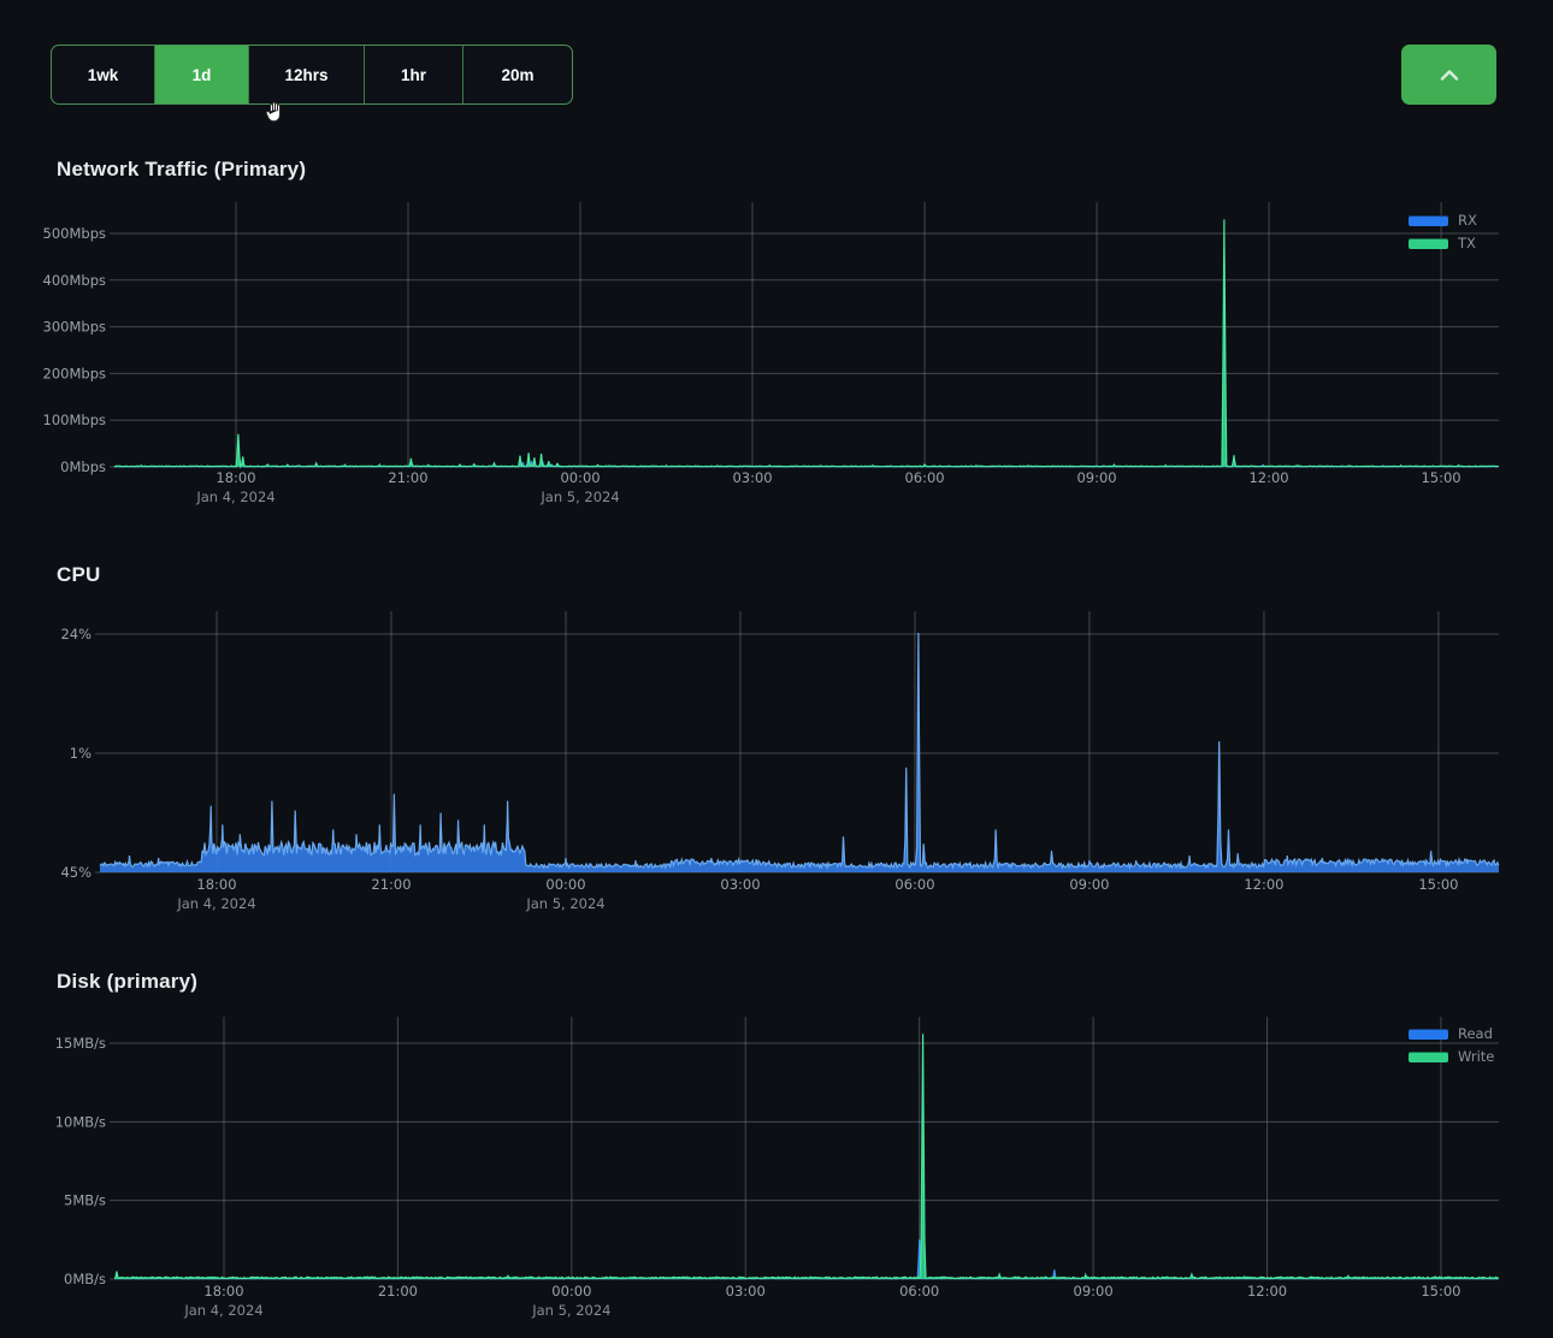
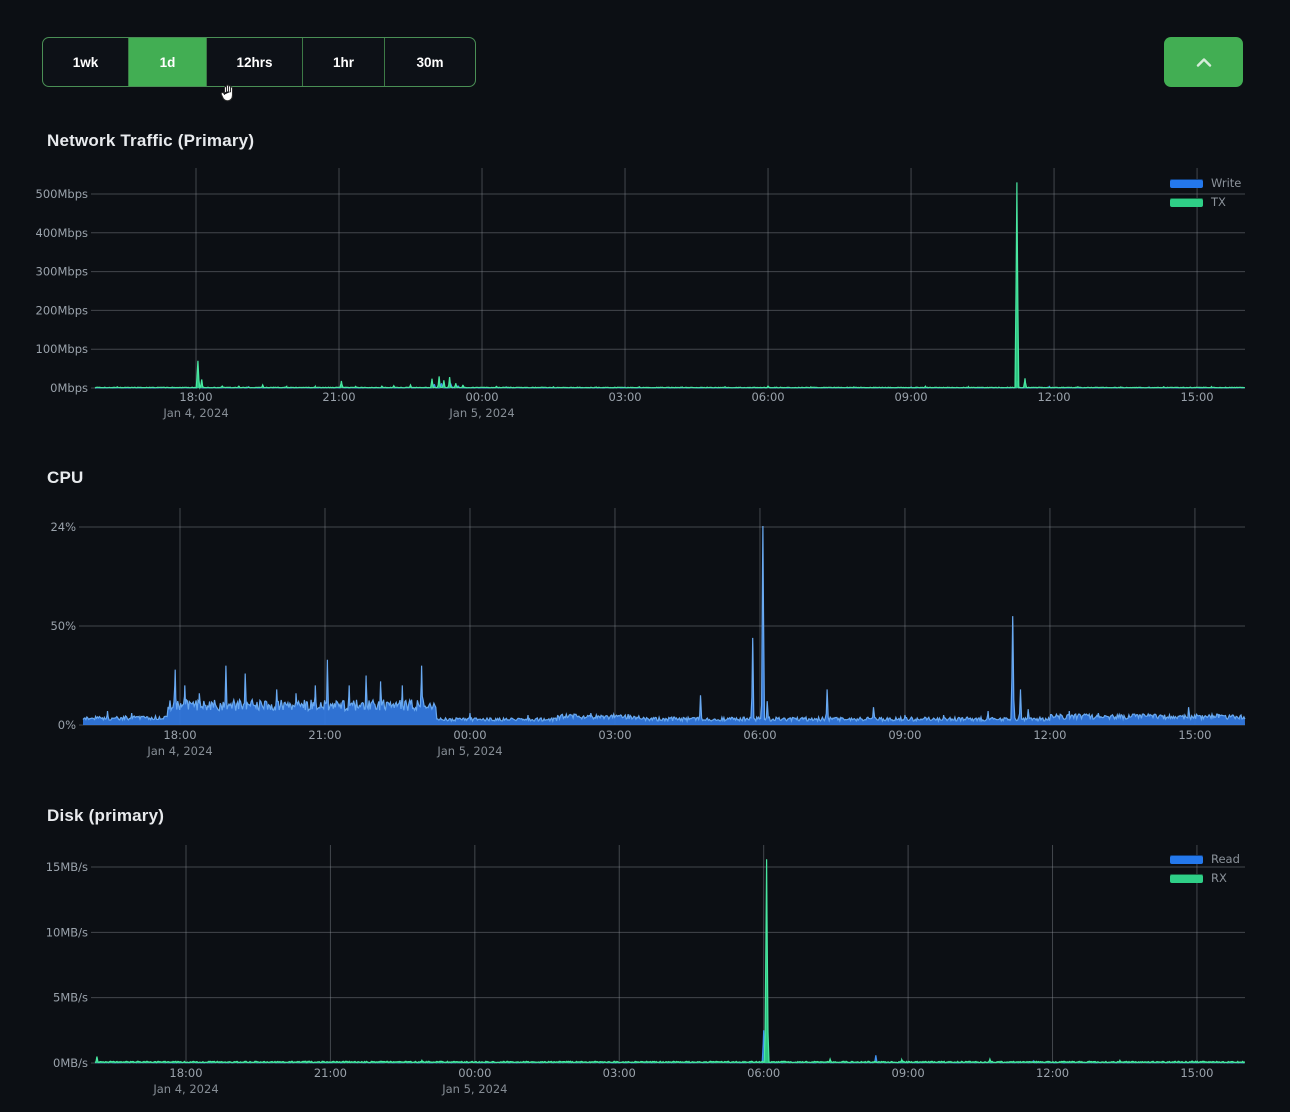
  1wk
  1d
  12hrs
  1hr
- 20m
+ 30m
  Network Traffic (Primary)
  CPU
  Disk (primary)
  0Mbps
  100Mbps
  200Mbps
  300Mbps
  400Mbps
  500Mbps
  18:00
  Jan 4, 2024
  21:00
  00:00
  Jan 5, 2024
  03:00
  06:00
  09:00
  12:00
  15:00
- RX
+ Write
  TX
- 45%
+ 0%
- 1%
+ 50%
  24%
  18:00
  Jan 4, 2024
  21:00
  00:00
  Jan 5, 2024
  03:00
  06:00
  09:00
  12:00
  15:00
  0MB/s
  5MB/s
  10MB/s
  15MB/s
  18:00
  Jan 4, 2024
  21:00
  00:00
  Jan 5, 2024
  03:00
  06:00
  09:00
  12:00
  15:00
  Read
- Write
+ RX
